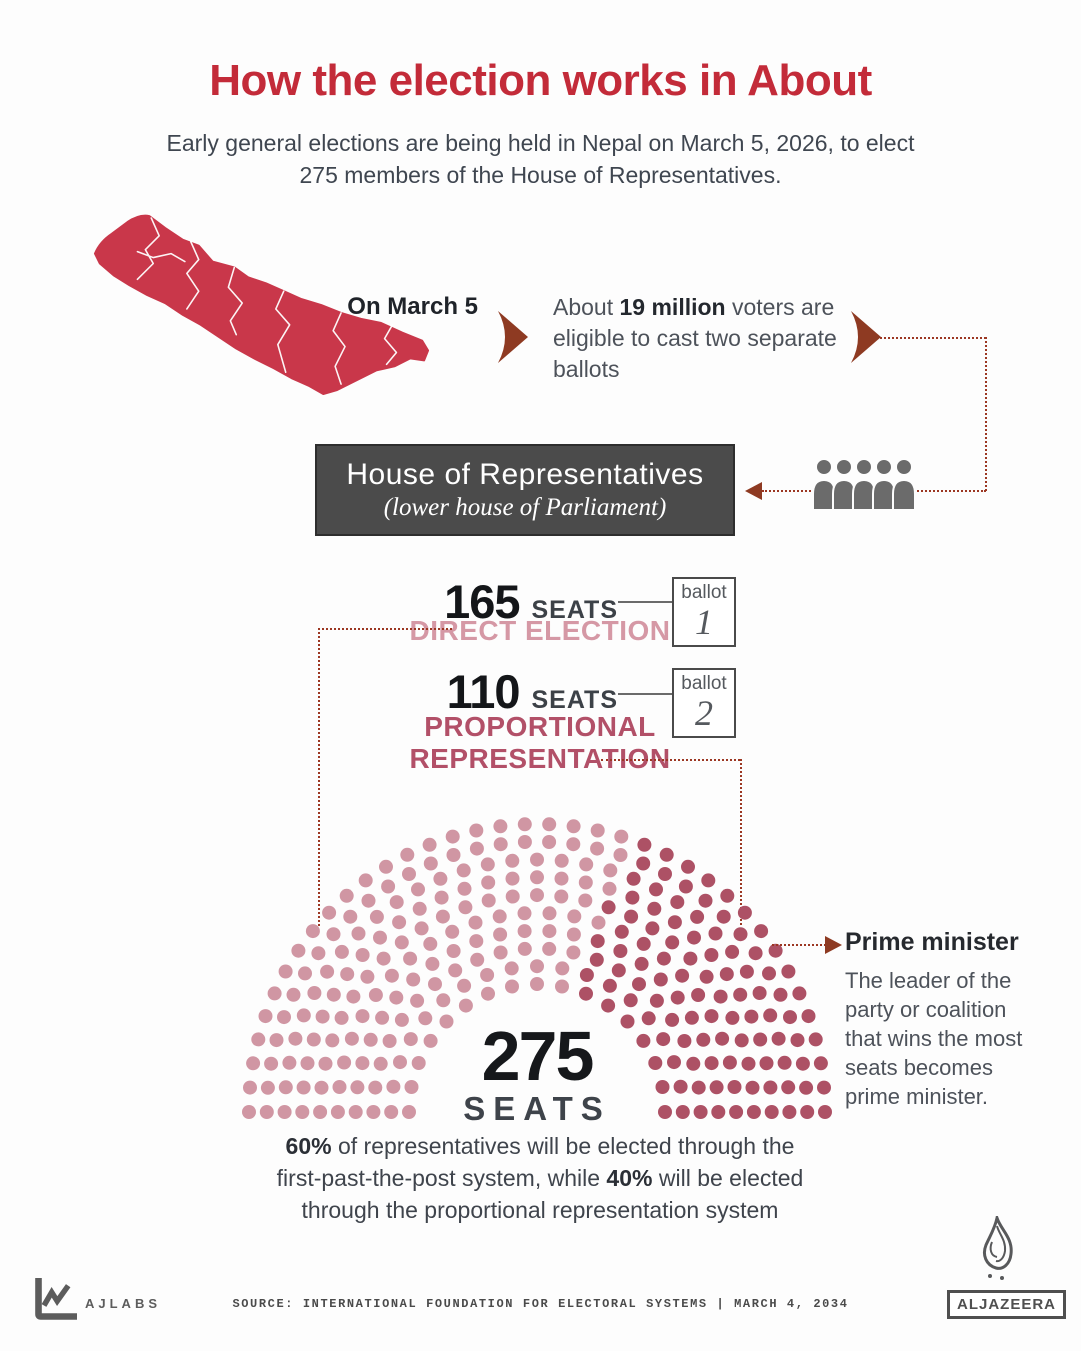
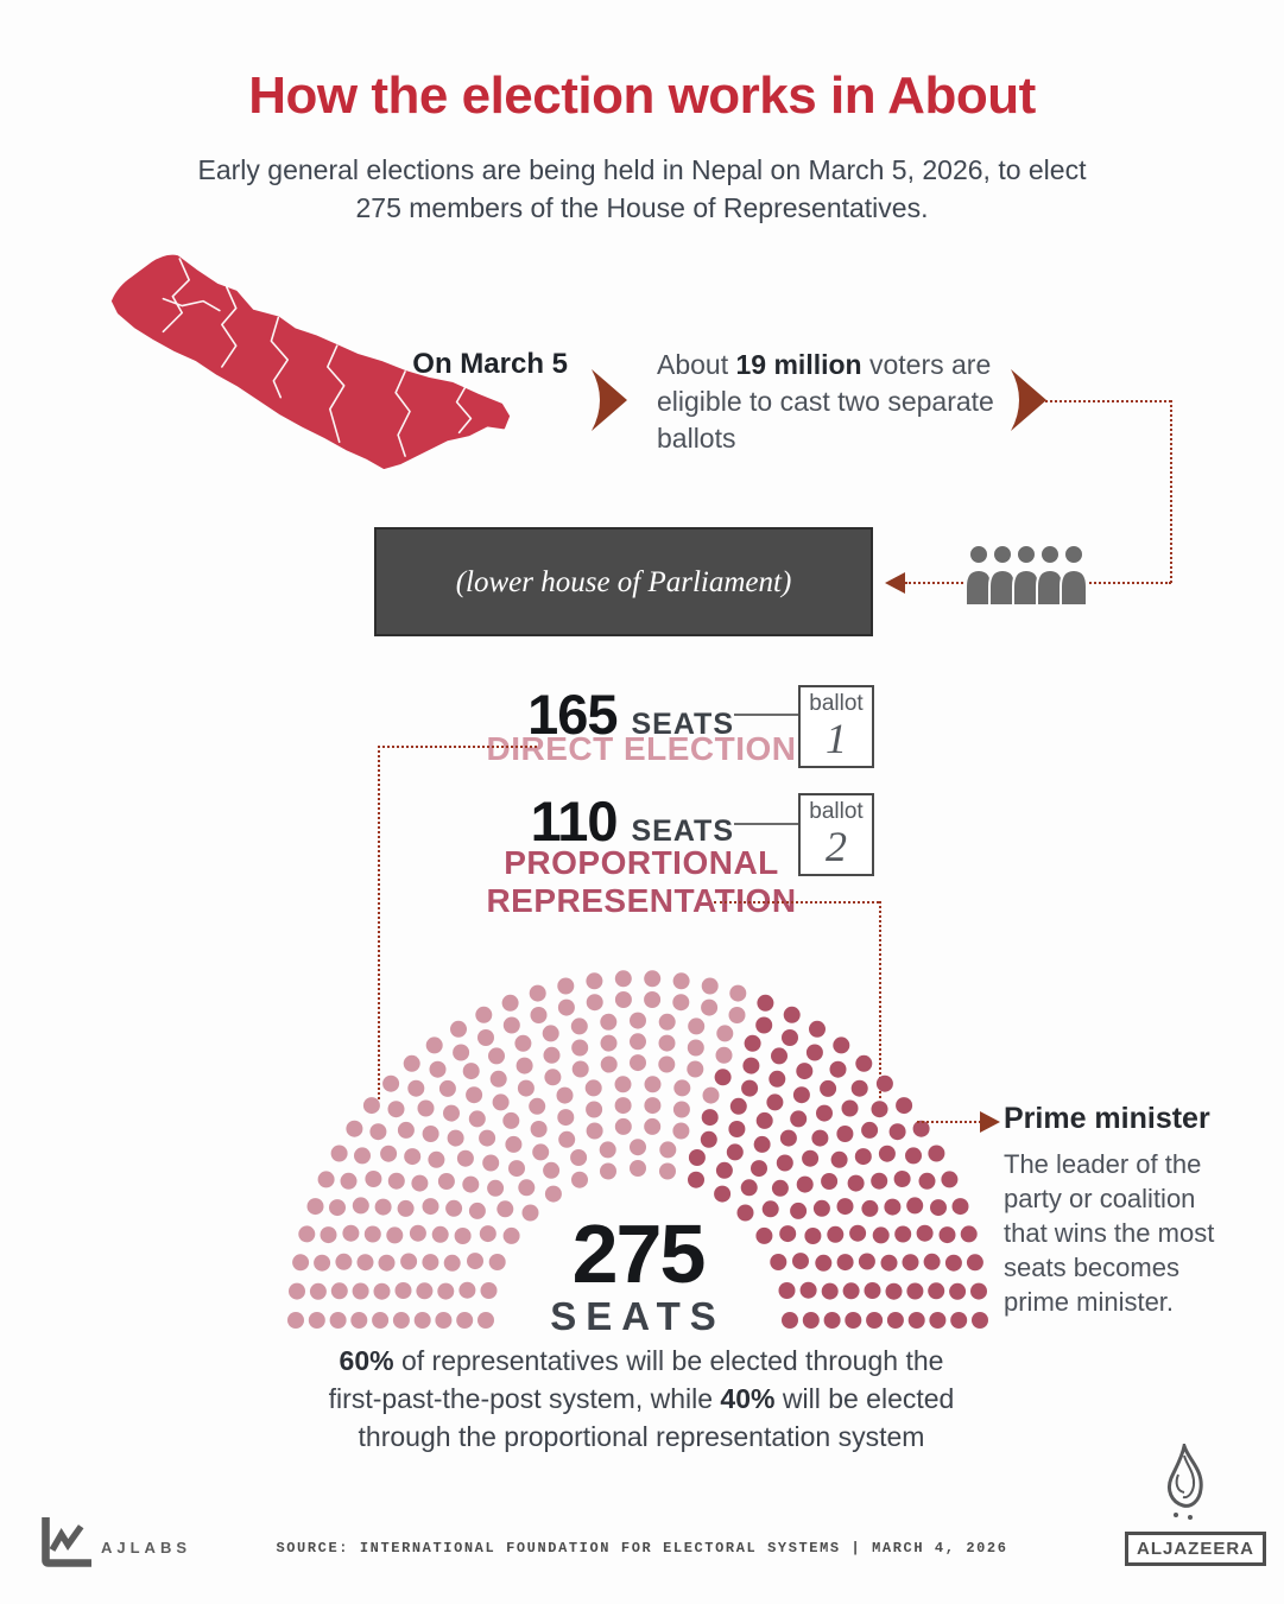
  How the election works in About
  Early general elections are being held in Nepal on March 5, 2026, to elect
  275 members of the House of Representatives.
  On March 5
  About 19 million voters are eligible to cast two separate ballots
- House of Representatives
  (lower house of Parliament)
  165
  SEATS
  ballot
  1
  DIRECT ELECTION
  110
  SEATS
  ballot
  2
  PROPORTIONAL
  REPRESENTATION
  275
  SEATS
  Prime minister
  The leader of the party or coalition that wins the most seats becomes prime minister.
  60% of representatives will be elected through the
  first-past-the-post system, while 40% will be elected
  through the proportional representation system
  AJLABS
- SOURCE: INTERNATIONAL FOUNDATION FOR ELECTORAL SYSTEMS | MARCH 4, 2034
+ SOURCE: INTERNATIONAL FOUNDATION FOR ELECTORAL SYSTEMS | MARCH 4, 2026
  ALJAZEERA
